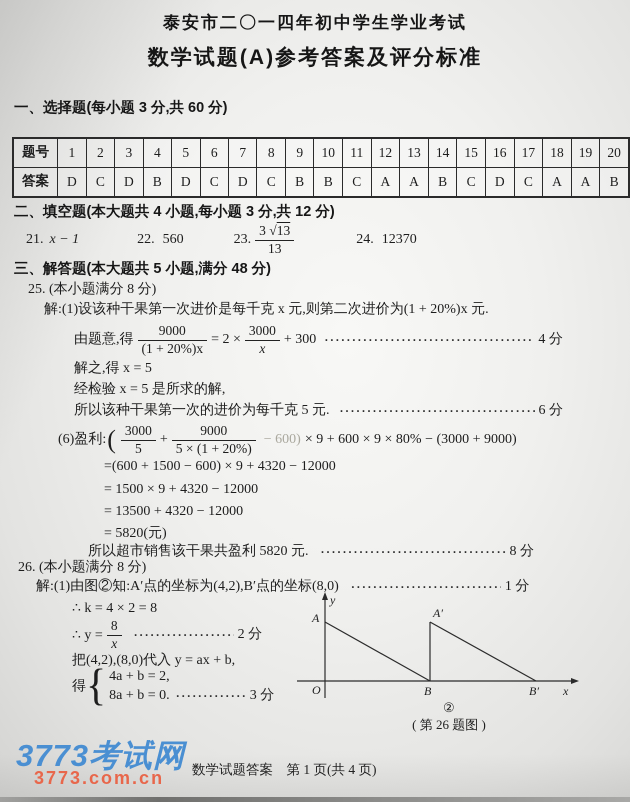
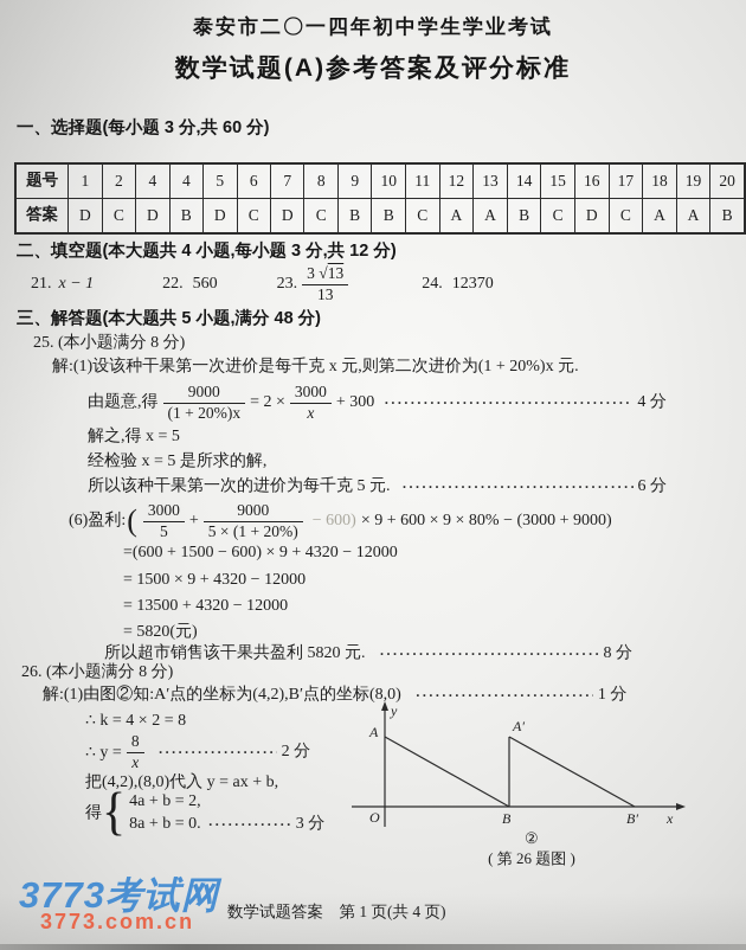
  泰安市二〇一四年初中学生学业考试
  数学试题(A)参考答案及评分标准
  一、选择题(每小题 3 分,共 60 分)
- 题号	1	2	3	4	5	6	7	8	9	10	11	12	13	14	15	16	17	18	19	20
+ 题号	1	2	4	4	5	6	7	8	9	10	11	12	13	14	15	16	17	18	19	20
  答案	D	C	D	B	D	C	D	C	B	B	C	A	A	B	C	D	C	A	A	B
  二、填空题(本大题共 4 小题,每小题 3 分,共 12 分)
  21.
  x − 1
  22.
  560
  23.
  3 √13
  13
  24.
  12370
  三、解答题(本大题共 5 小题,满分 48 分)
  25. (本小题满分 8 分)
  解:(1)设该种干果第一次进价是每千克 x 元,则第二次进价为(1 + 20%)x 元.
  由题意,得
  9000
  (1 + 20%)x
  = 2 ×
  3000
  x
  + 300
  ······································
  4 分
  解之,得 x = 5
  经检验 x = 5 是所求的解,
  所以该种干果第一次的进价为每千克 5 元.
  ···································
  6 分
  (6)盈利:
  (
  3000
  5
  +
  9000
  5 × (1 + 20%)
  − 600)
  × 9 + 600 × 9 × 80% − (3000 + 9000)
  =(600 + 1500 − 600) × 9 + 4320 − 12000
  = 1500 × 9 + 4320 − 12000
  = 13500 + 4320 − 12000
  = 5820(元)
  所以超市销售该干果共盈利 5820 元.
  ··································
  8 分
  26. (本小题满分 8 分)
  解:(1)由图②知:A′点的坐标为(4,2),B′点的坐标(8,0)
  ···························
  1 分
  ∴ k = 4 × 2 = 8
  ∴ y =
  8
  x
  ··················
  2 分
  把(4,2),(8,0)代入 y = ax + b,
  得
  {
  4a + b = 2,
  8a + b = 0.
  ·············
  3 分
  y
  x
  O
  A
  A′
  B
  B′
  ②
  ( 第 26 题图 )
  3773考试网
  3773.com.cn
  数学试题答案 第 1 页(共 4 页)
